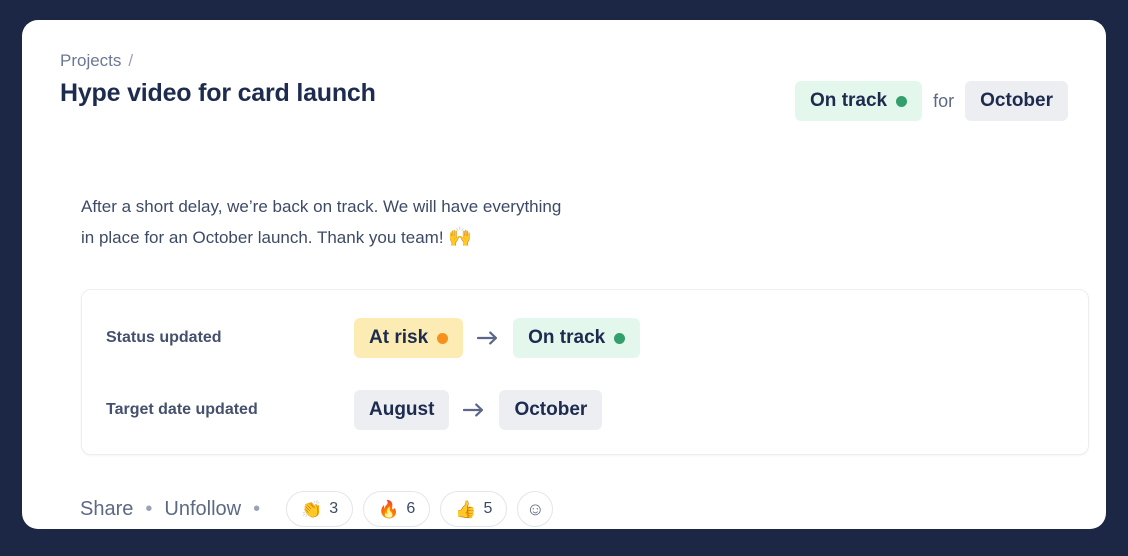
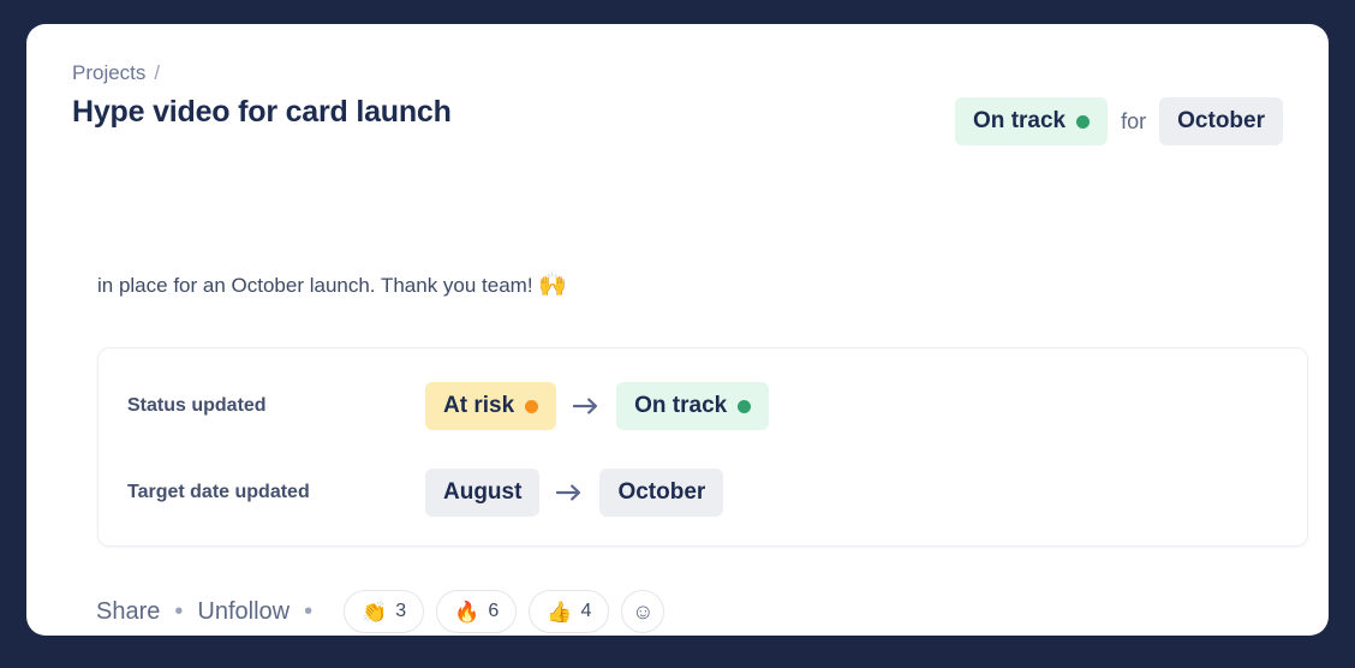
  Projects /
  Hype video for card launch
  On track
  for
  October
- After a short delay, we’re back on track. We will have everything
  in place for an October launch. Thank you team! 🙌
  Status updated
  At risk
  On track
  Target date updated
  August
  October
  Share
  •
  Unfollow
  •
  👏
  3
  🔥
  6
  👍
- 5
+ 4
  ☺
